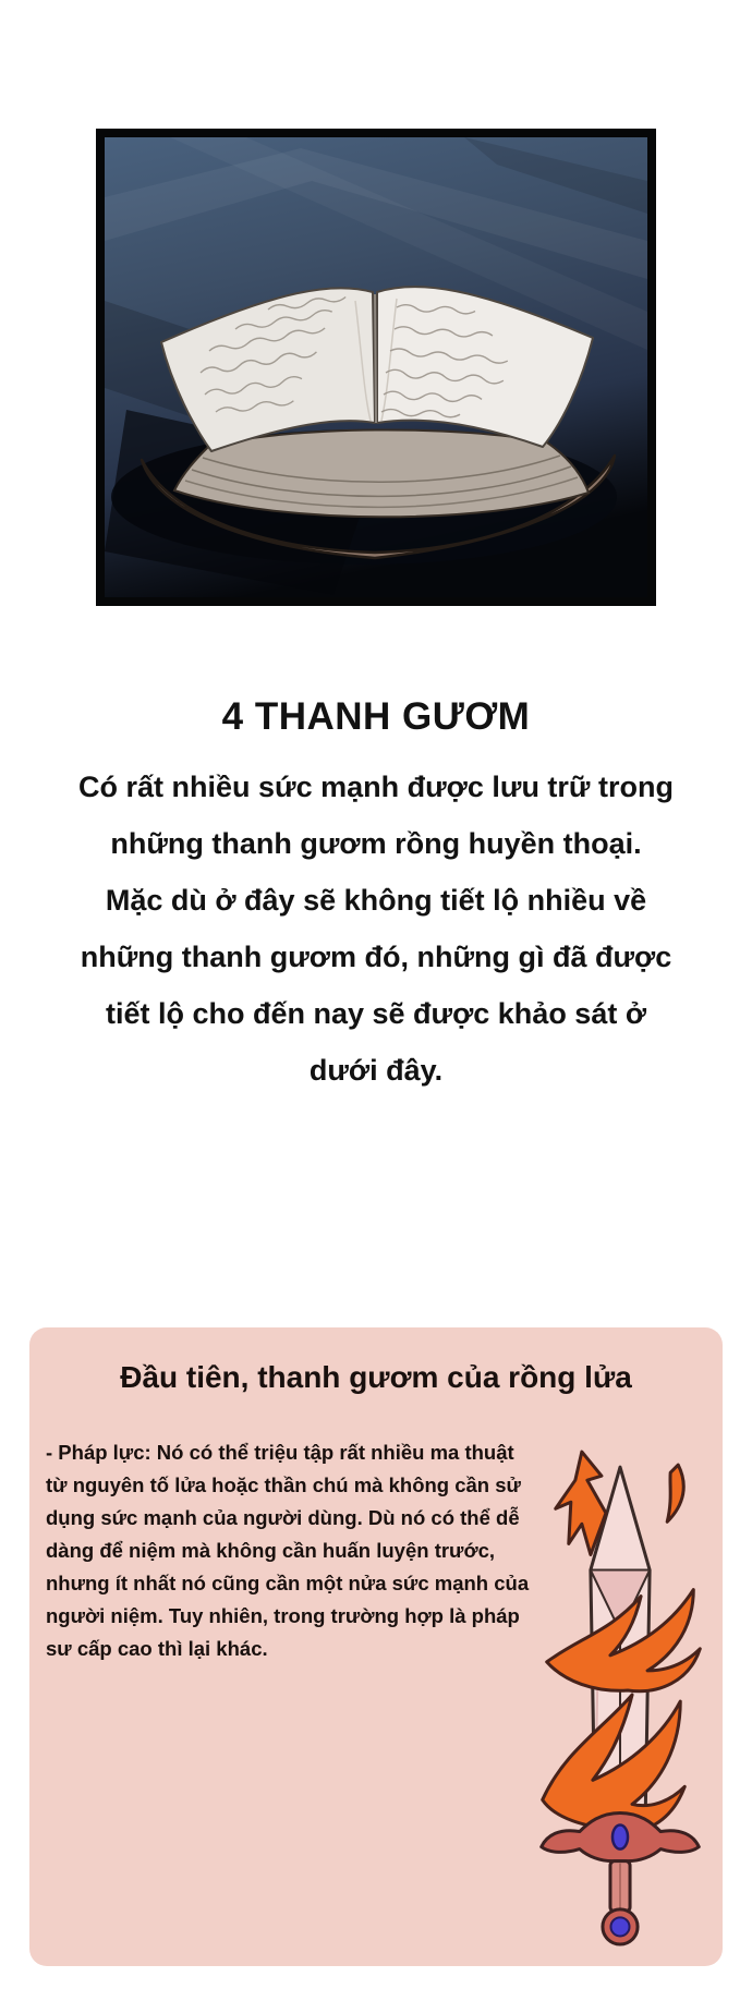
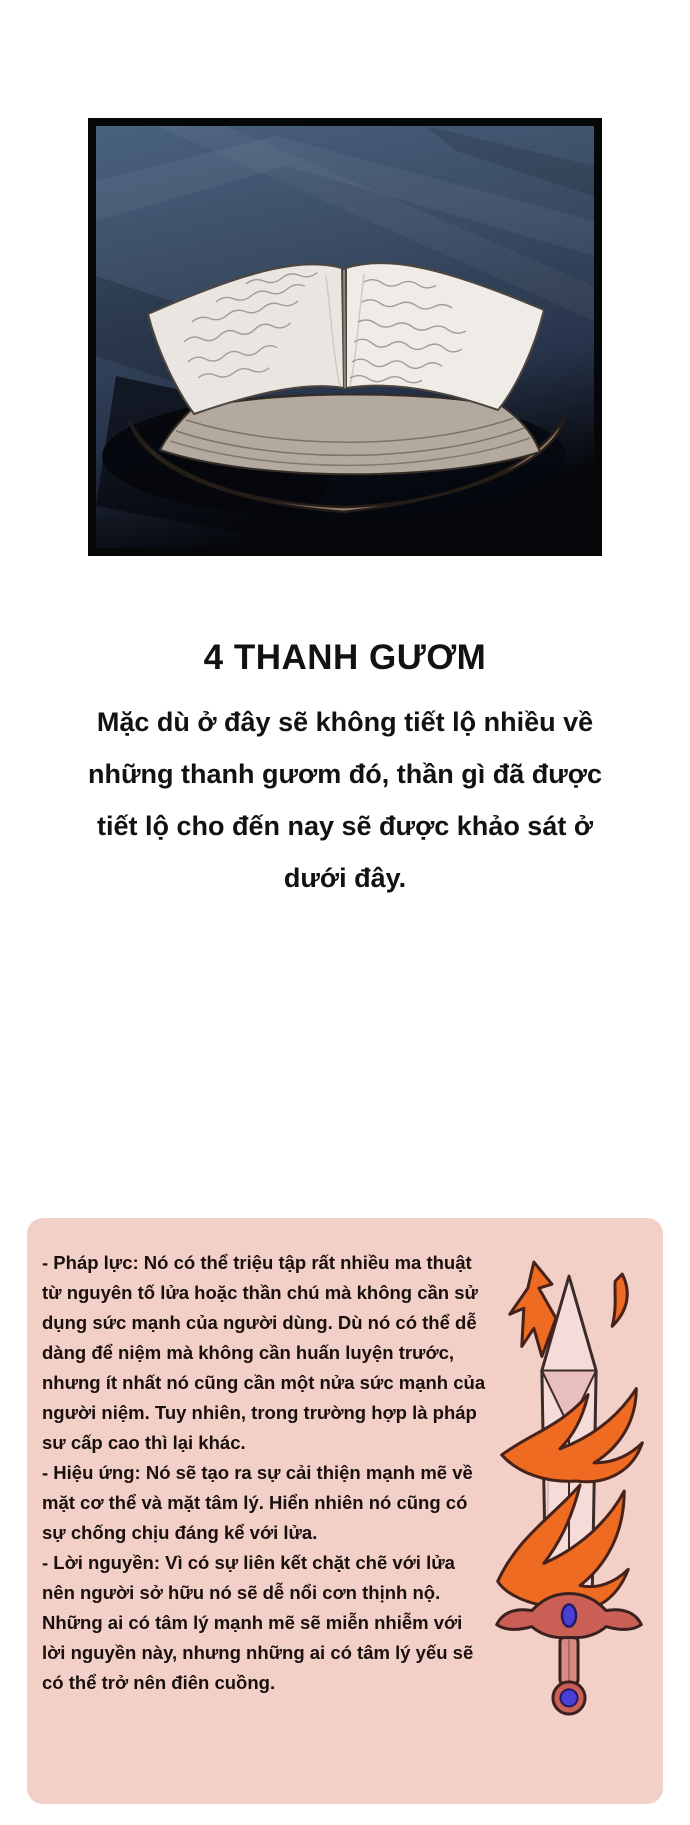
  4 THANH GƯƠM
- Có rất nhiều sức mạnh được lưu trữ trong những thanh gươm rồng huyền thoại.
- Mặc dù ở đây sẽ không tiết lộ nhiều về những thanh gươm đó, những gì đã được tiết lộ cho đến nay sẽ được khảo sát ở dưới đây.
+ Mặc dù ở đây sẽ không tiết lộ nhiều về những thanh gươm đó, thần gì đã được tiết lộ cho đến nay sẽ được khảo sát ở dưới đây.
- Đầu tiên, thanh gươm của rồng lửa
  - Pháp lực: Nó có thể triệu tập rất nhiều ma thuật từ nguyên tố lửa hoặc thần chú mà không cần sử dụng sức mạnh của người dùng. Dù nó có thể dễ dàng để niệm mà không cần huấn luyện trước, nhưng ít nhất nó cũng cần một nửa sức mạnh của người niệm. Tuy nhiên, trong trường hợp là pháp sư cấp cao thì lại khác.
+ - Hiệu ứng: Nó sẽ tạo ra sự cải thiện mạnh mẽ về mặt cơ thể và mặt tâm lý. Hiển nhiên nó cũng có sự chống chịu đáng kể với lửa.
+ - Lời nguyền: Vì có sự liên kết chặt chẽ với lửa nên người sở hữu nó sẽ dễ nổi cơn thịnh nộ. Những ai có tâm lý mạnh mẽ sẽ miễn nhiễm với lời nguyền này, nhưng những ai có tâm lý yếu sẽ có thể trở nên điên cuồng.
